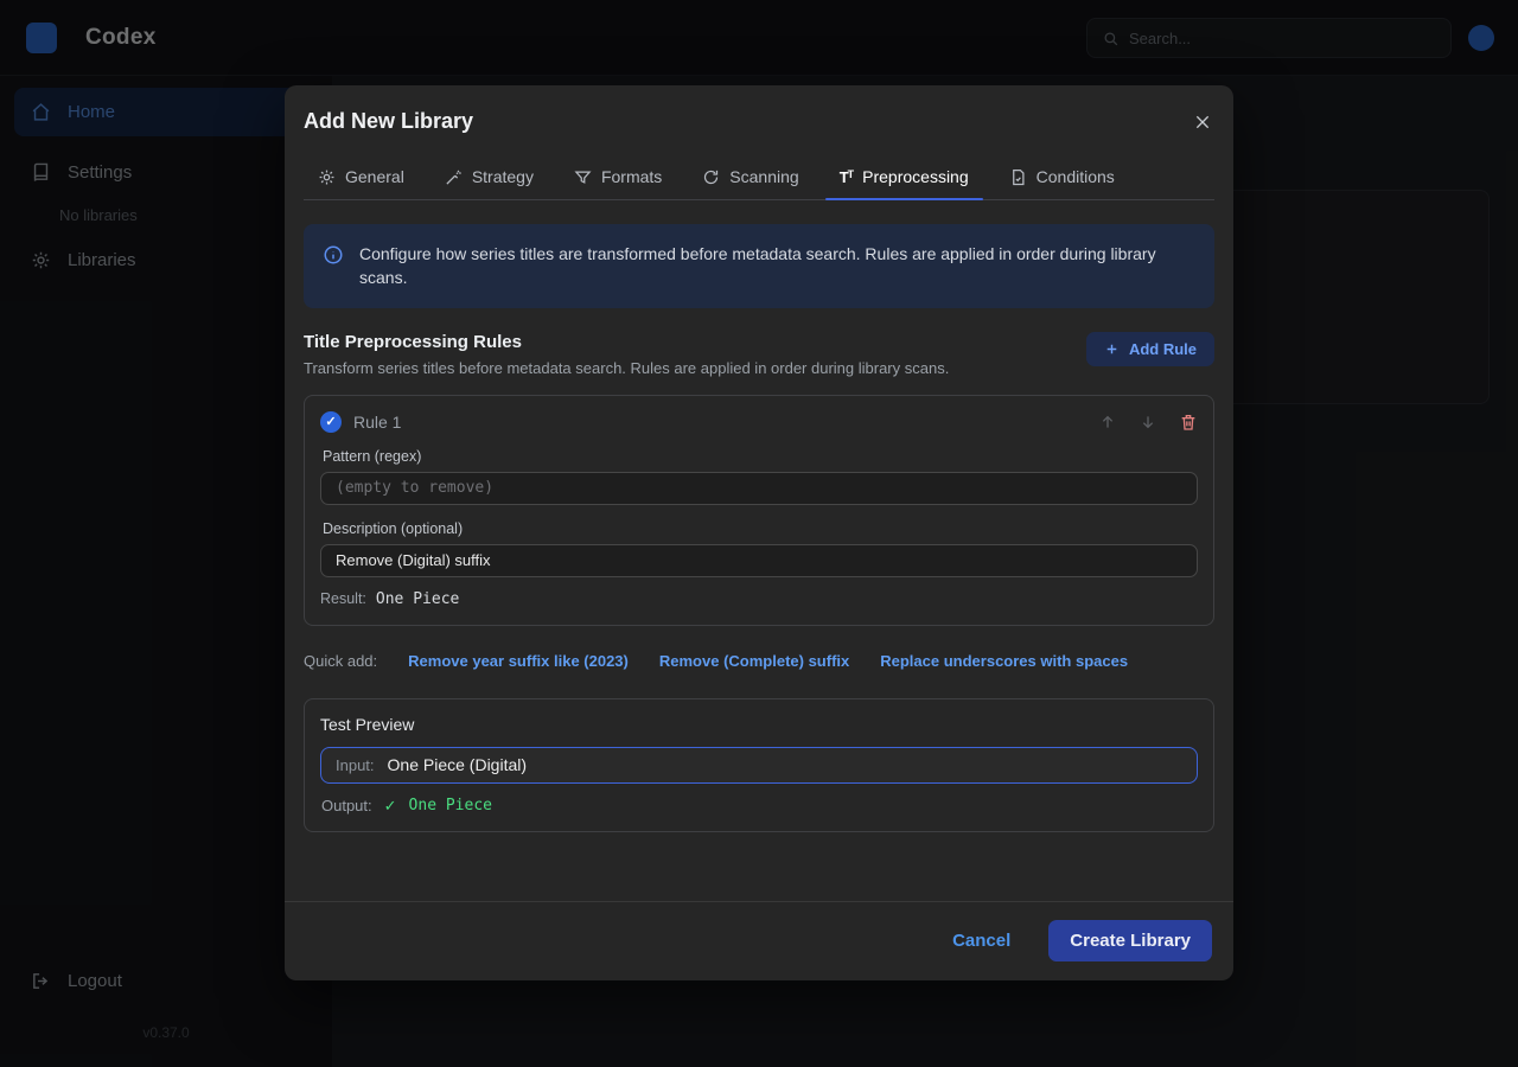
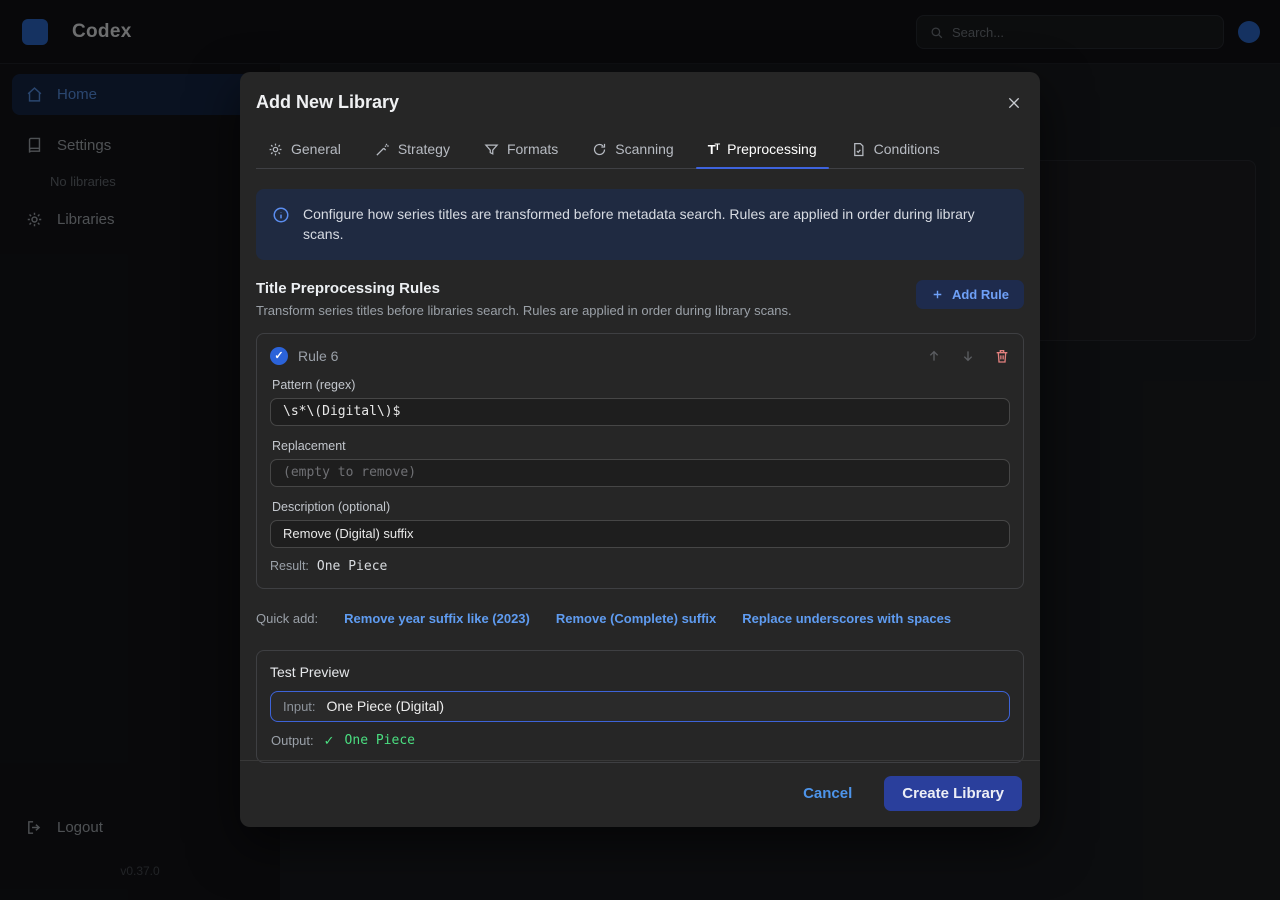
  Codex
  Search...
  Home
  Settings
  No libraries
  Libraries
  Logout
  v0.37.0
  Add New Library
  General
  Strategy
  Formats
  Scanning
  T
  T
  Preprocessing
  Conditions
  Configure how series titles are transformed before metadata search. Rules are applied in order during library scans.
  Title Preprocessing Rules
- Transform series titles before metadata search. Rules are applied in order during library scans.
+ Transform series titles before libraries search. Rules are applied in order during library scans.
  Add Rule
  ✓
- Rule 1
+ Rule 6
  Pattern (regex)
+ \s*\(Digital\)$
+ Replacement
  (empty to remove)
  Description (optional)
  Remove (Digital) suffix
  Result:
  One Piece
  Quick add:
  Remove year suffix like (2023)
  Remove (Complete) suffix
  Replace underscores with spaces
  Test Preview
  Input:
  One Piece (Digital)
  Output:
  ✓
  One Piece
  Cancel
  Create Library
